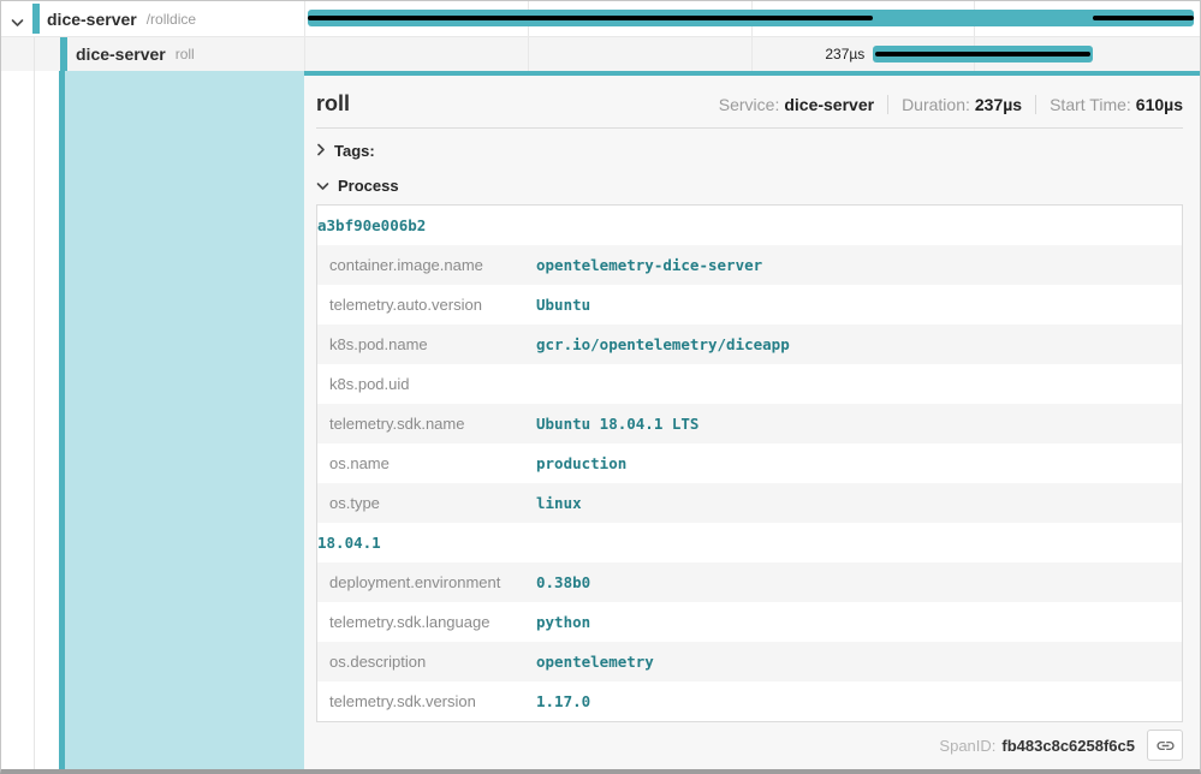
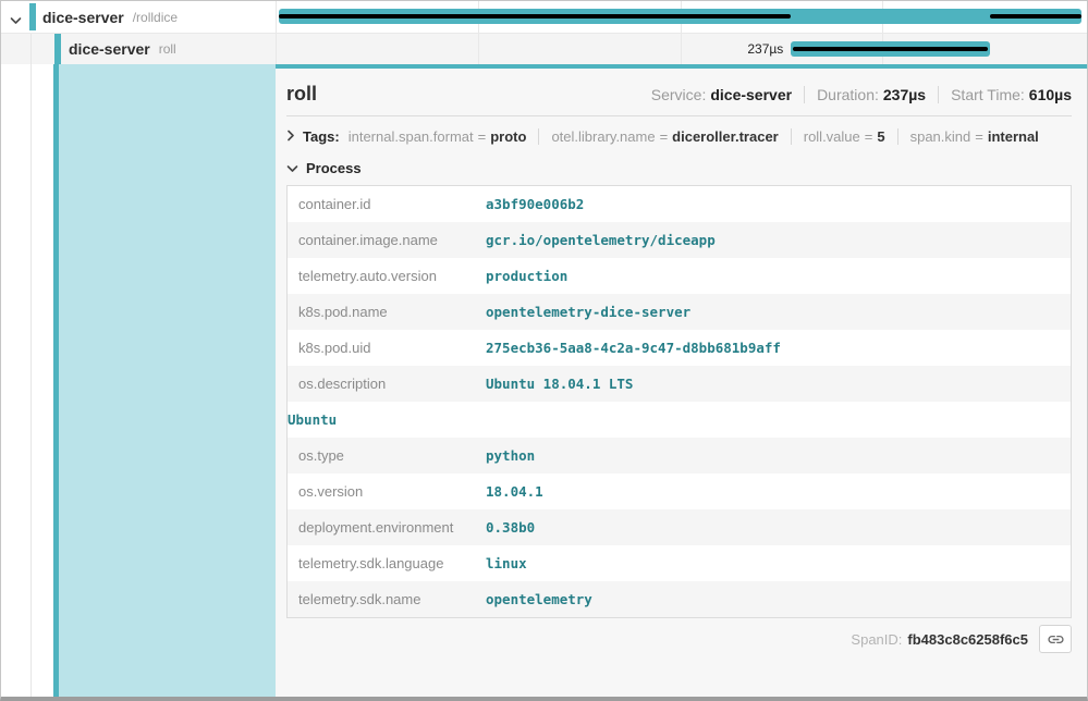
  dice-server
  /rolldice
  dice-server
  roll
  237µs
  roll
  Service: dice-server
  Duration: 237µs
  Start Time: 610µs
  Tags:
+ internal.span.format = proto
+ otel.library.name = diceroller.tracer
+ roll.value = 5
+ span.kind = internal
  Process
+ container.id
  a3bf90e006b2
  container.image.name
- opentelemetry-dice-server
+ gcr.io/opentelemetry/diceapp
  telemetry.auto.version
- Ubuntu
+ production
  k8s.pod.name
- gcr.io/opentelemetry/diceapp
+ opentelemetry-dice-server
  k8s.pod.uid
+ 275ecb36-5aa8-4c2a-9c47-d8bb681b9aff
- telemetry.sdk.name
+ os.description
  Ubuntu 18.04.1 LTS
- os.name
- production
+ Ubuntu
  os.type
- linux
+ python
+ os.version
  18.04.1
  deployment.environment
  0.38b0
  telemetry.sdk.language
- python
+ linux
- os.description
+ telemetry.sdk.name
  opentelemetry
- telemetry.sdk.version
- 1.17.0
  SpanID:
  fb483c8c6258f6c5
